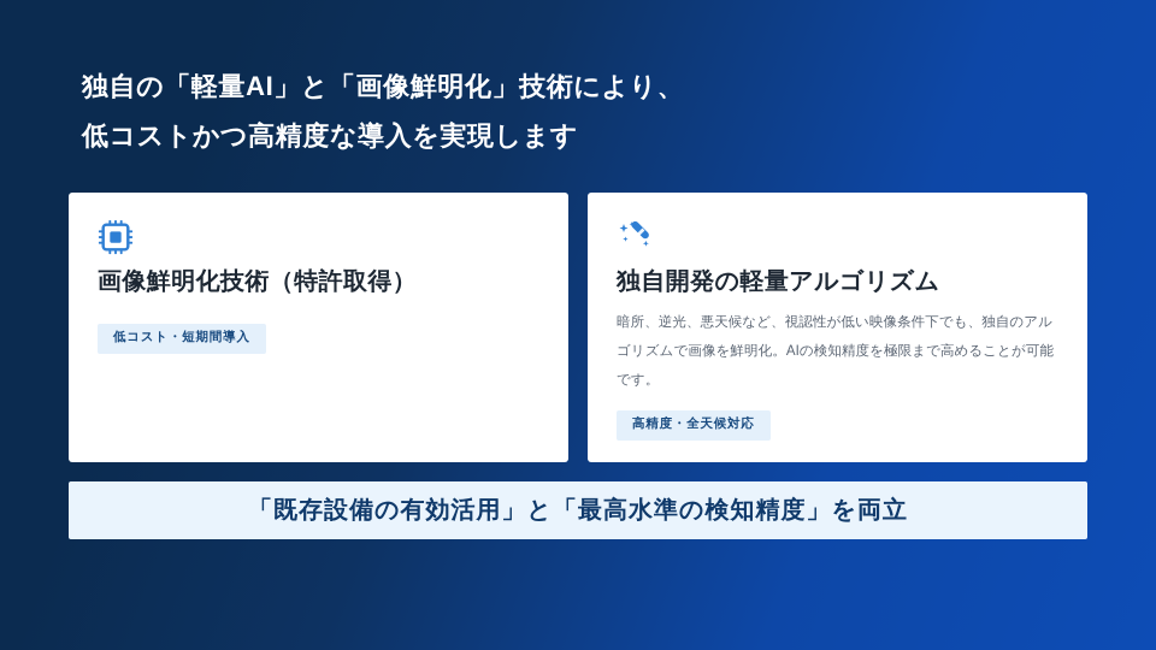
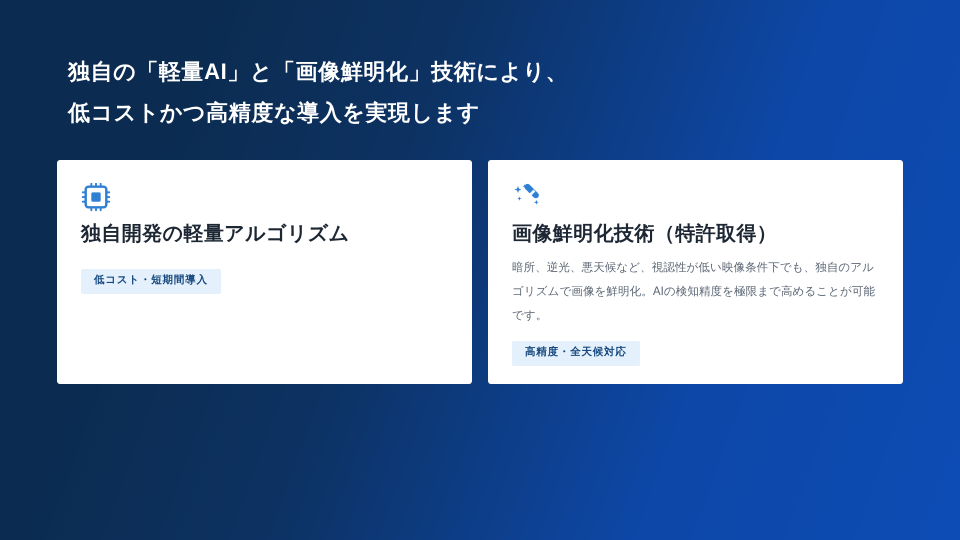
  独自の「軽量AI」と「画像鮮明化」技術により、
  低コストかつ高精度な導入を実現します
- 画像鮮明化技術（特許取得）
+ 独自開発の軽量アルゴリズム
  低コスト・短期間導入
- 独自開発の軽量アルゴリズム
+ 画像鮮明化技術（特許取得）
  暗所、逆光、悪天候など、視認性が低い映像条件下でも、独自のアルゴリズムで画像を鮮明化。AIの検知精度を極限まで高めることが可能です。
  高精度・全天候対応
- 「既存設備の有効活用」と「最高水準の検知精度」を両立
